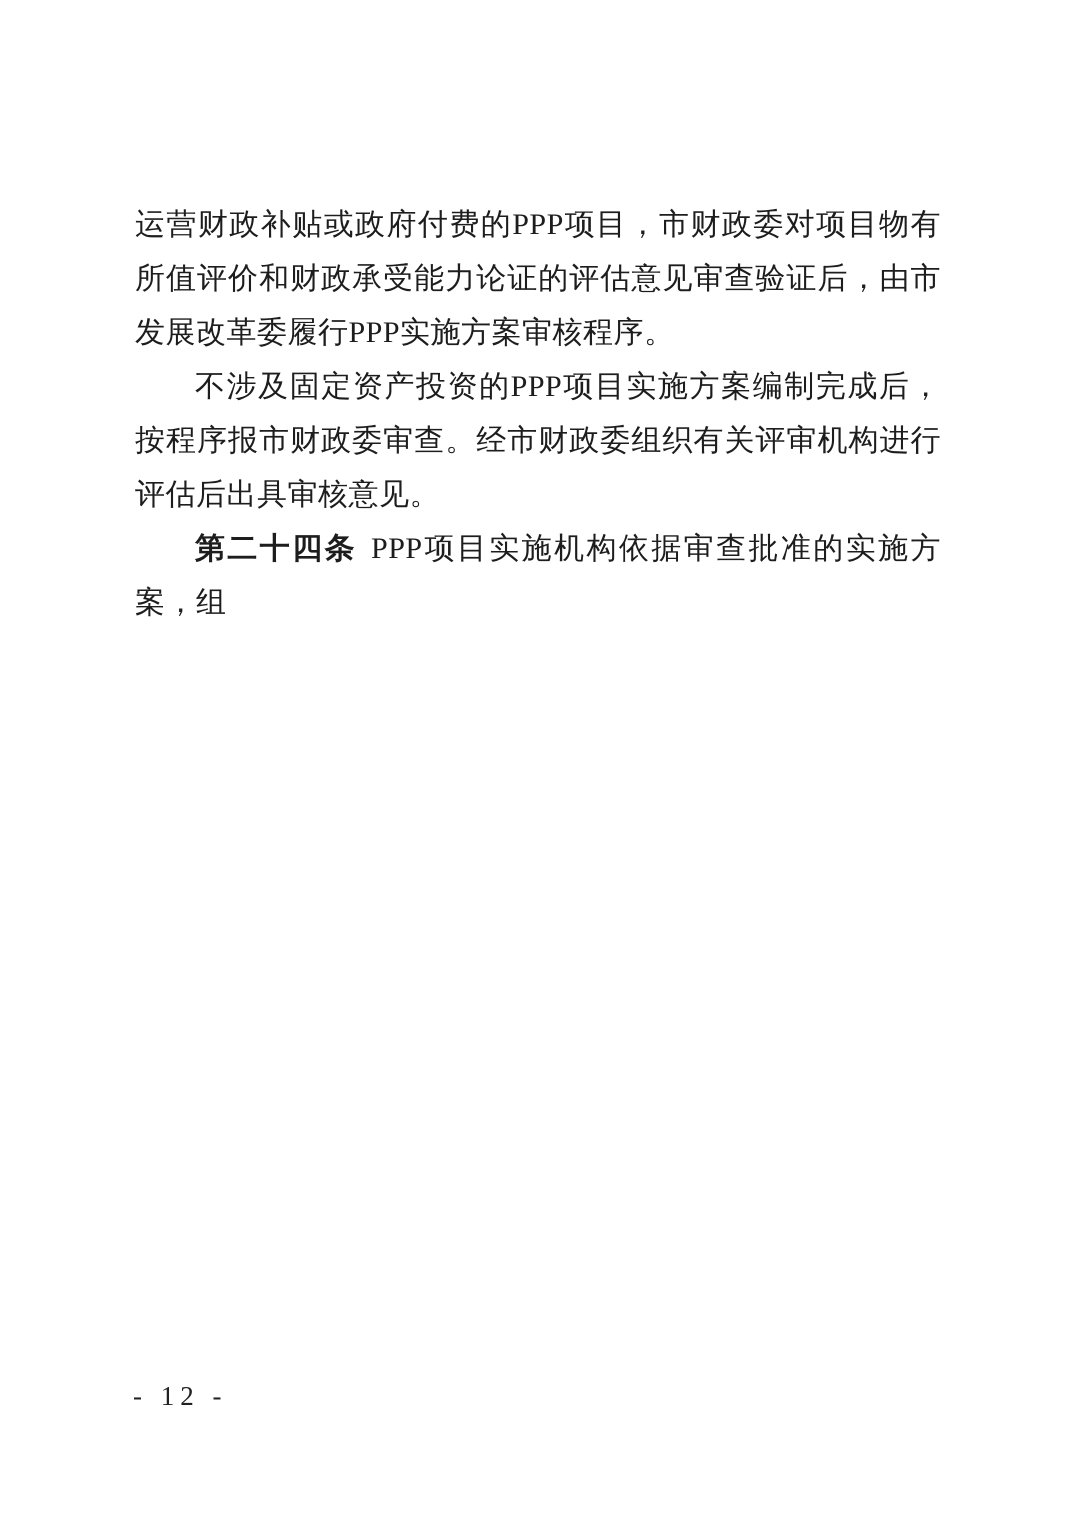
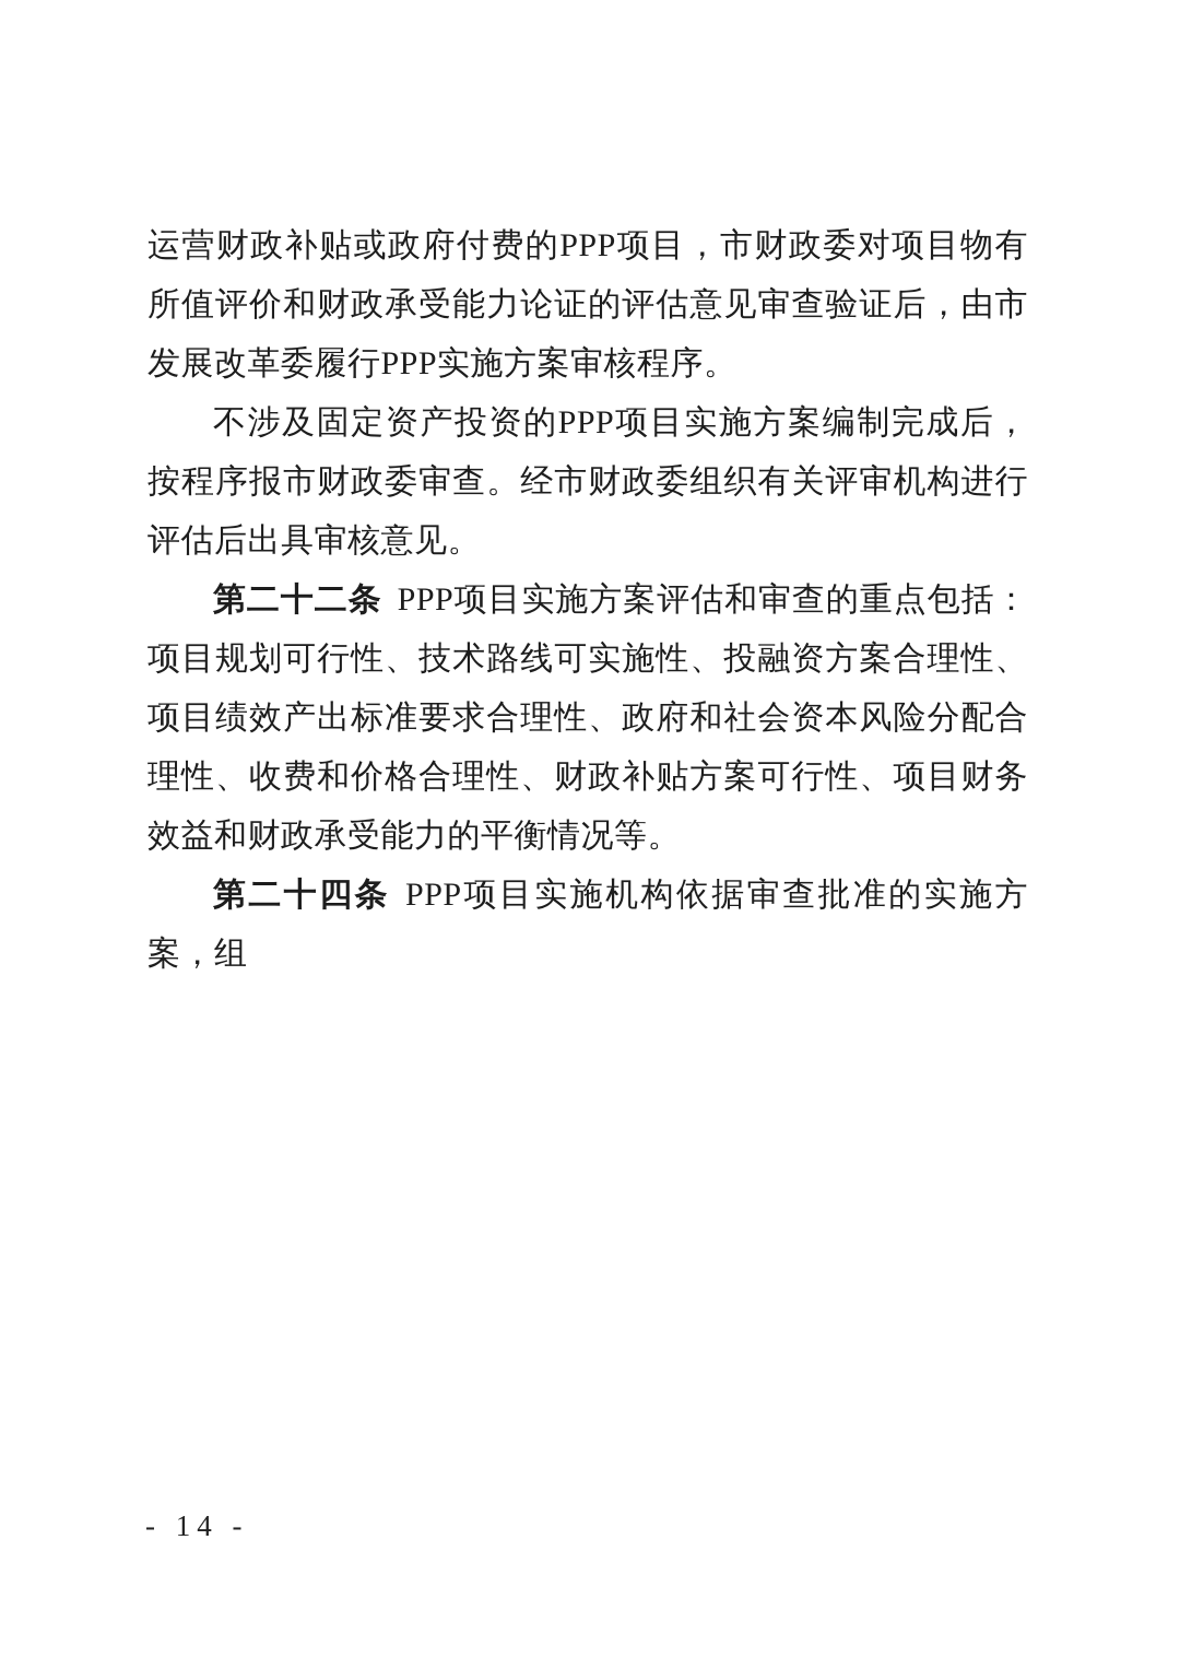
  运营财政补贴或政府付费的PPP项目，市财政委对项目物有所值评价和财政承受能力论证的评估意见审查验证后，由市发展改革委履行PPP实施方案审核程序。
  不涉及固定资产投资的PPP项目实施方案编制完成后，按程序报市财政委审查。经市财政委组织有关评审机构进行评估后出具审核意见。
+ 第二十二条 PPP项目实施方案评估和审查的重点包括：项目规划可行性、技术路线可实施性、投融资方案合理性、项目绩效产出标准要求合理性、政府和社会资本风险分配合理性、收费和价格合理性、财政补贴方案可行性、项目财务效益和财政承受能力的平衡情况等。
  第二十四条 PPP项目实施机构依据审查批准的实施方案，组
- - 12 -
+ - 14 -
